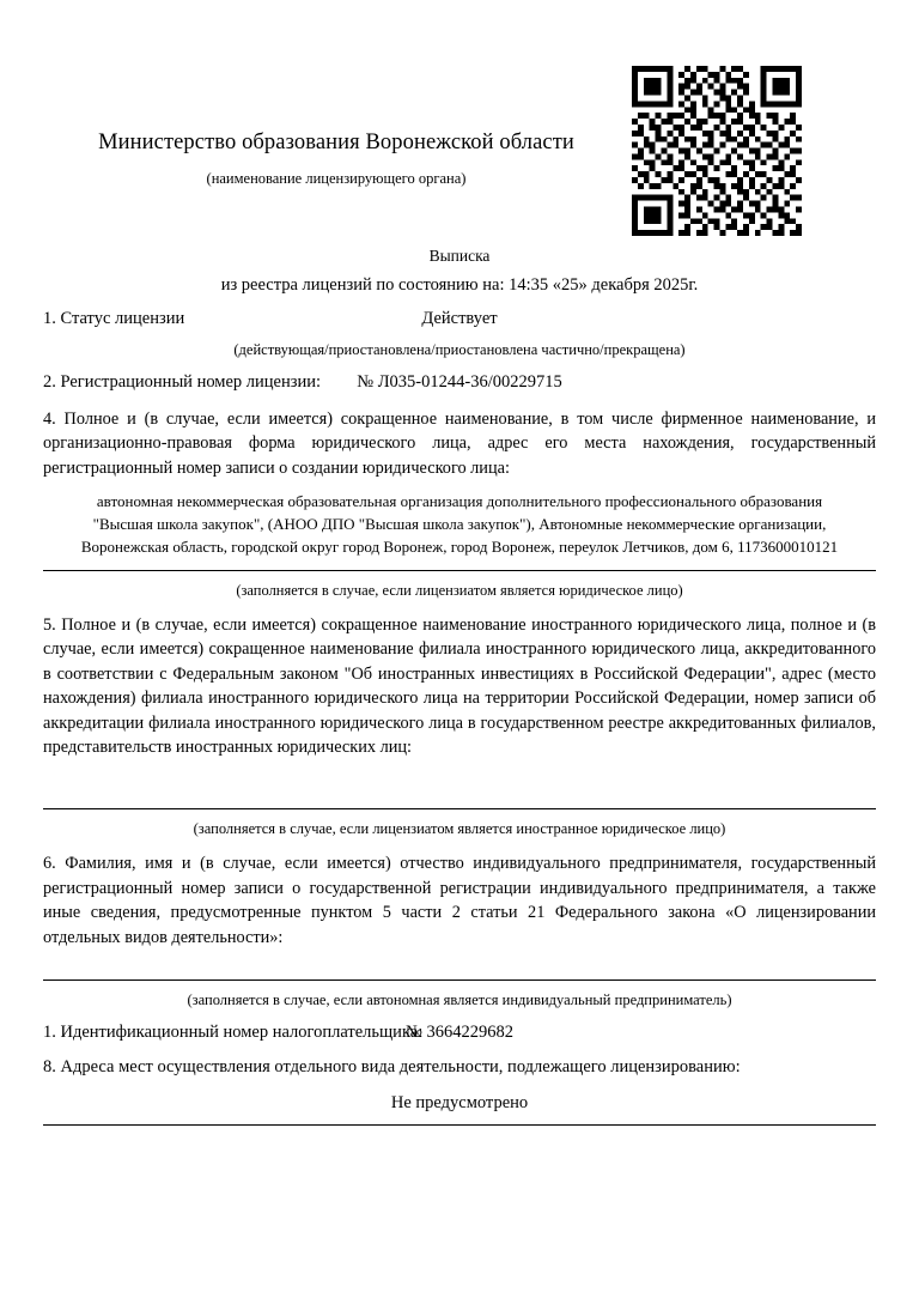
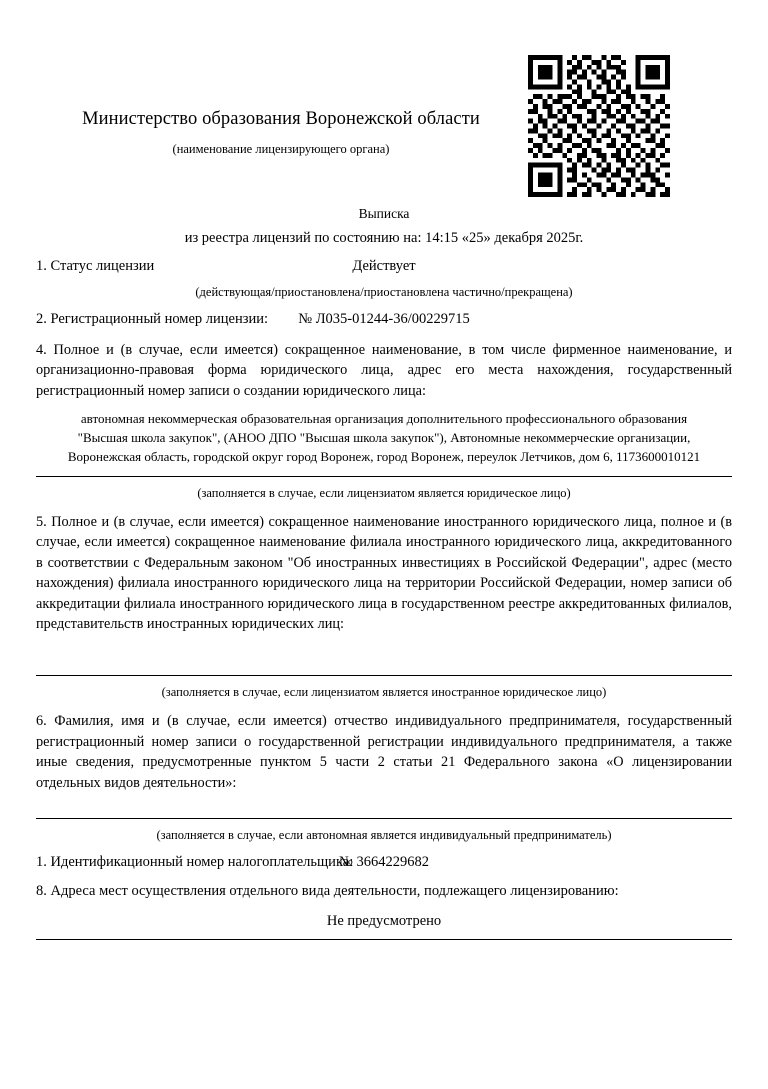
  Министерство образования Воронежской области
  (наименование лицензирующего органа)
  Выписка
- из реестра лицензий по состоянию на: 14:35 «25» декабря 2025г.
+ из реестра лицензий по состоянию на: 14:15 «25» декабря 2025г.
  1. Статус лицензии
  Действует
  (действующая/приостановлена/приостановлена частично/прекращена)
  2. Регистрационный номер лицензии:
  № Л035-01244-36/00229715
  4. Полное и (в случае, если имеется) сокращенное наименование, в том числе фирменное наименование, и организационно-правовая форма юридического лица, адрес его места нахождения, государственный регистрационный номер записи о создании юридического лица:
  автономная некоммерческая образовательная организация дополнительного профессионального образования "Высшая школа закупок", (АНОО ДПО "Высшая школа закупок"), Автономные некоммерческие организации, Воронежская область, городской округ город Воронеж, город Воронеж, переулок Летчиков, дом 6, 1173600010121
  (заполняется в случае, если лицензиатом является юридическое лицо)
  5. Полное и (в случае, если имеется) сокращенное наименование иностранного юридического лица, полное и (в случае, если имеется) сокращенное наименование филиала иностранного юридического лица, аккредитованного в соответствии с Федеральным законом "Об иностранных инвестициях в Российской Федерации", адрес (место нахождения) филиала иностранного юридического лица на территории Российской Федерации, номер записи об аккредитации филиала иностранного юридического лица в государственном реестре аккредитованных филиалов, представительств иностранных юридических лиц:
  (заполняется в случае, если лицензиатом является иностранное юридическое лицо)
  6. Фамилия, имя и (в случае, если имеется) отчество индивидуального предпринимателя, государственный регистрационный номер записи о государственной регистрации индивидуального предпринимателя, а также иные сведения, предусмотренные пунктом 5 части 2 статьи 21 Федерального закона «О лицензировании отдельных видов деятельности»:
  (заполняется в случае, если автономная является индивидуальный предприниматель)
  1. Идентификационный номер налогоплательщика:
  № 3664229682
  8. Адреса мест осуществления отдельного вида деятельности, подлежащего лицензированию:
  Не предусмотрено
